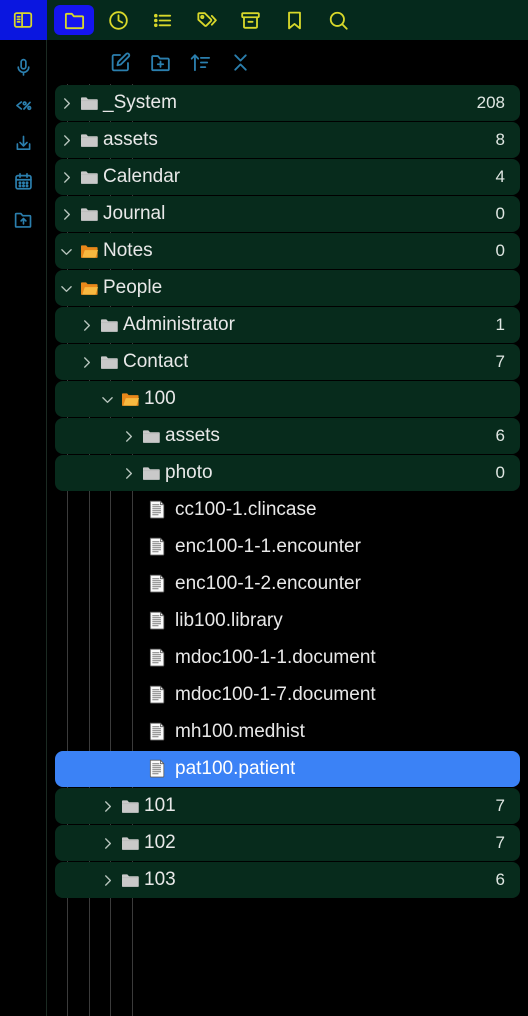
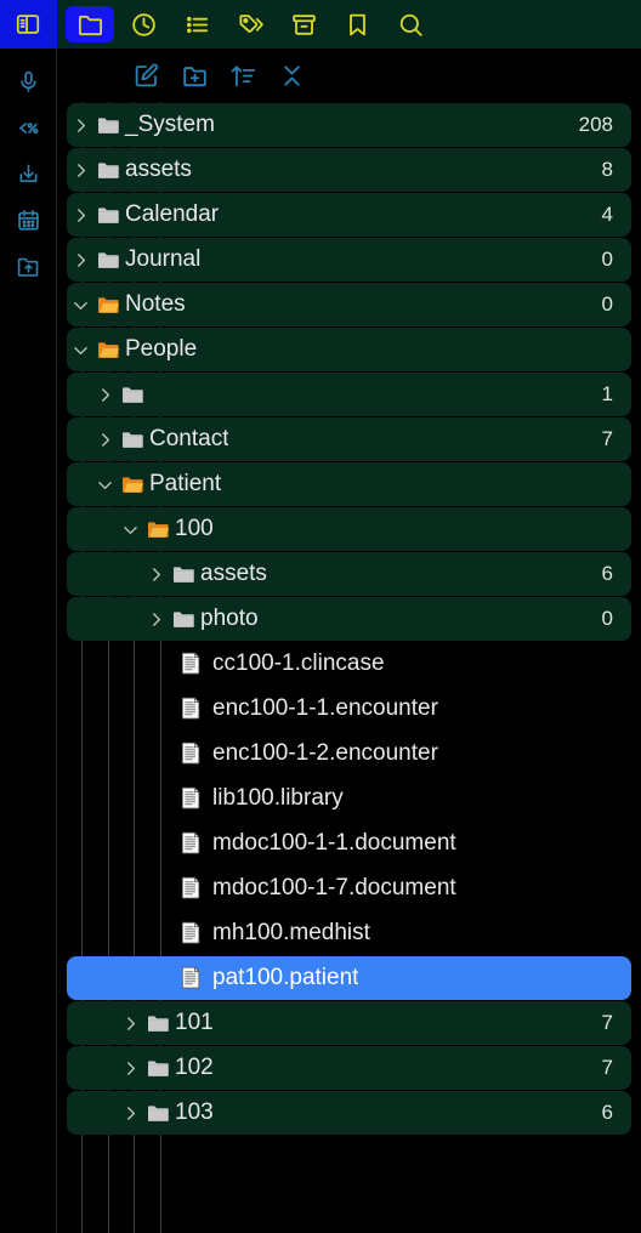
  _System
  208
  assets
  8
  Calendar
  4
  Journal
  0
  Notes
  0
  People
- Administrator
  1
  Contact
  7
+ Patient
  100
  assets
  6
  photo
  0
  cc100-1.clincase
  enc100-1-1.encounter
  enc100-1-2.encounter
  lib100.library
  mdoc100-1-1.document
  mdoc100-1-7.document
  mh100.medhist
  pat100.patient
  101
  7
  102
  7
  103
  6
